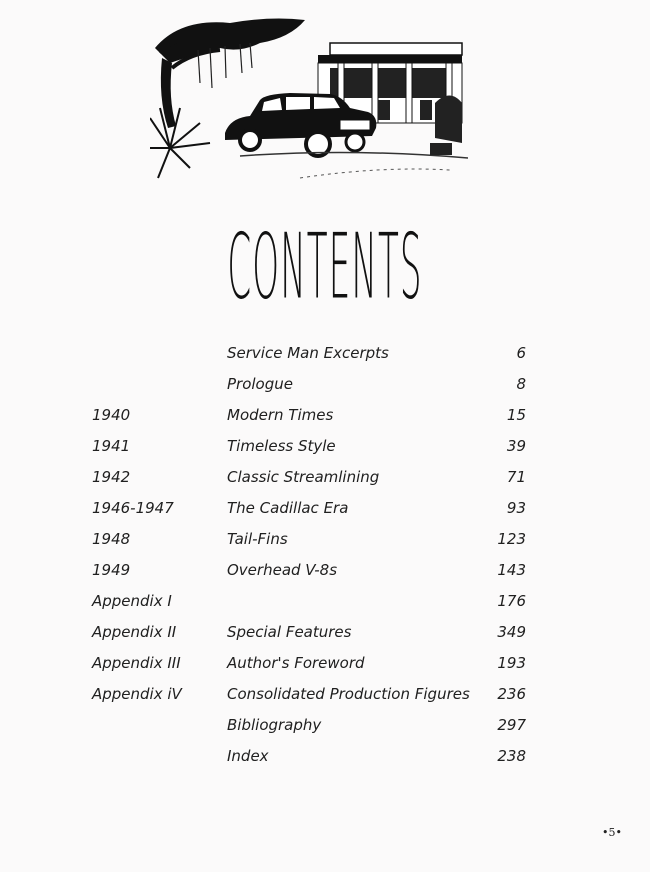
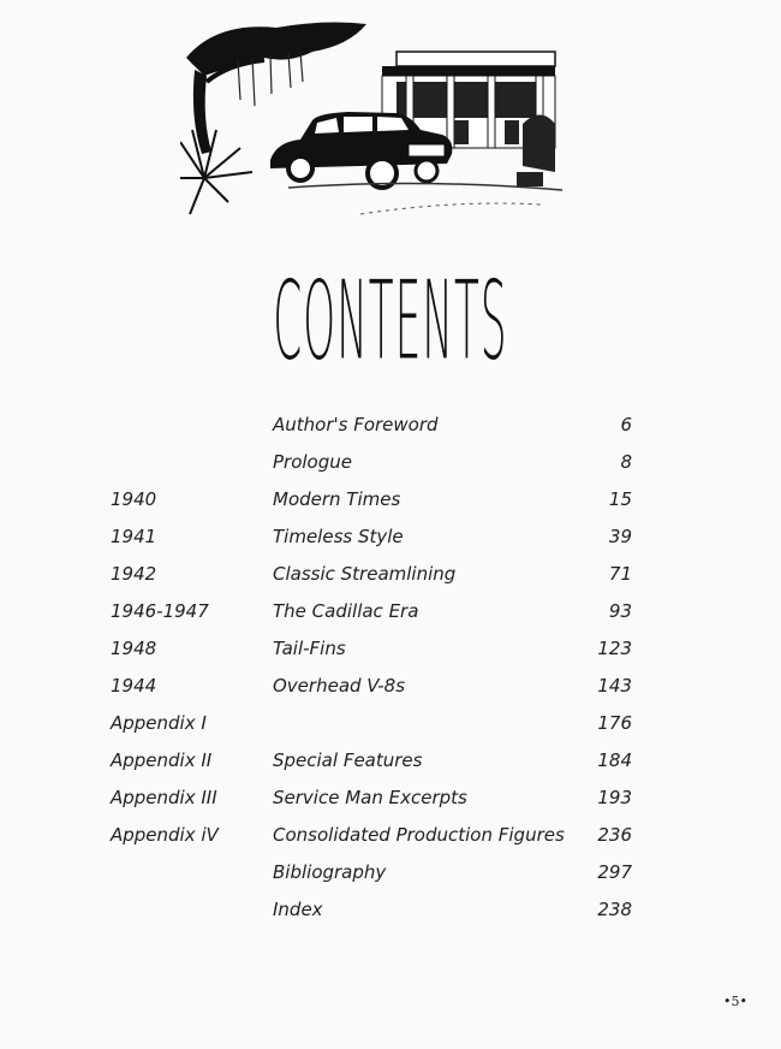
  CONTENTS
- Service Man Excerpts
+ Author's Foreword
  6
  Prologue
  8
  1940
  Modern Times
  15
  1941
  Timeless Style
  39
  1942
  Classic Streamlining
  71
  1946-1947
  The Cadillac Era
  93
  1948
  Tail-Fins
  123
- 1949
+ 1944
  Overhead V-8s
  143
  Appendix I
  176
  Appendix II
  Special Features
- 349
+ 184
  Appendix III
- Author's Foreword
+ Service Man Excerpts
  193
  Appendix iV
  Consolidated Production Figures
  236
  Bibliography
  297
  Index
  238
  •5•
